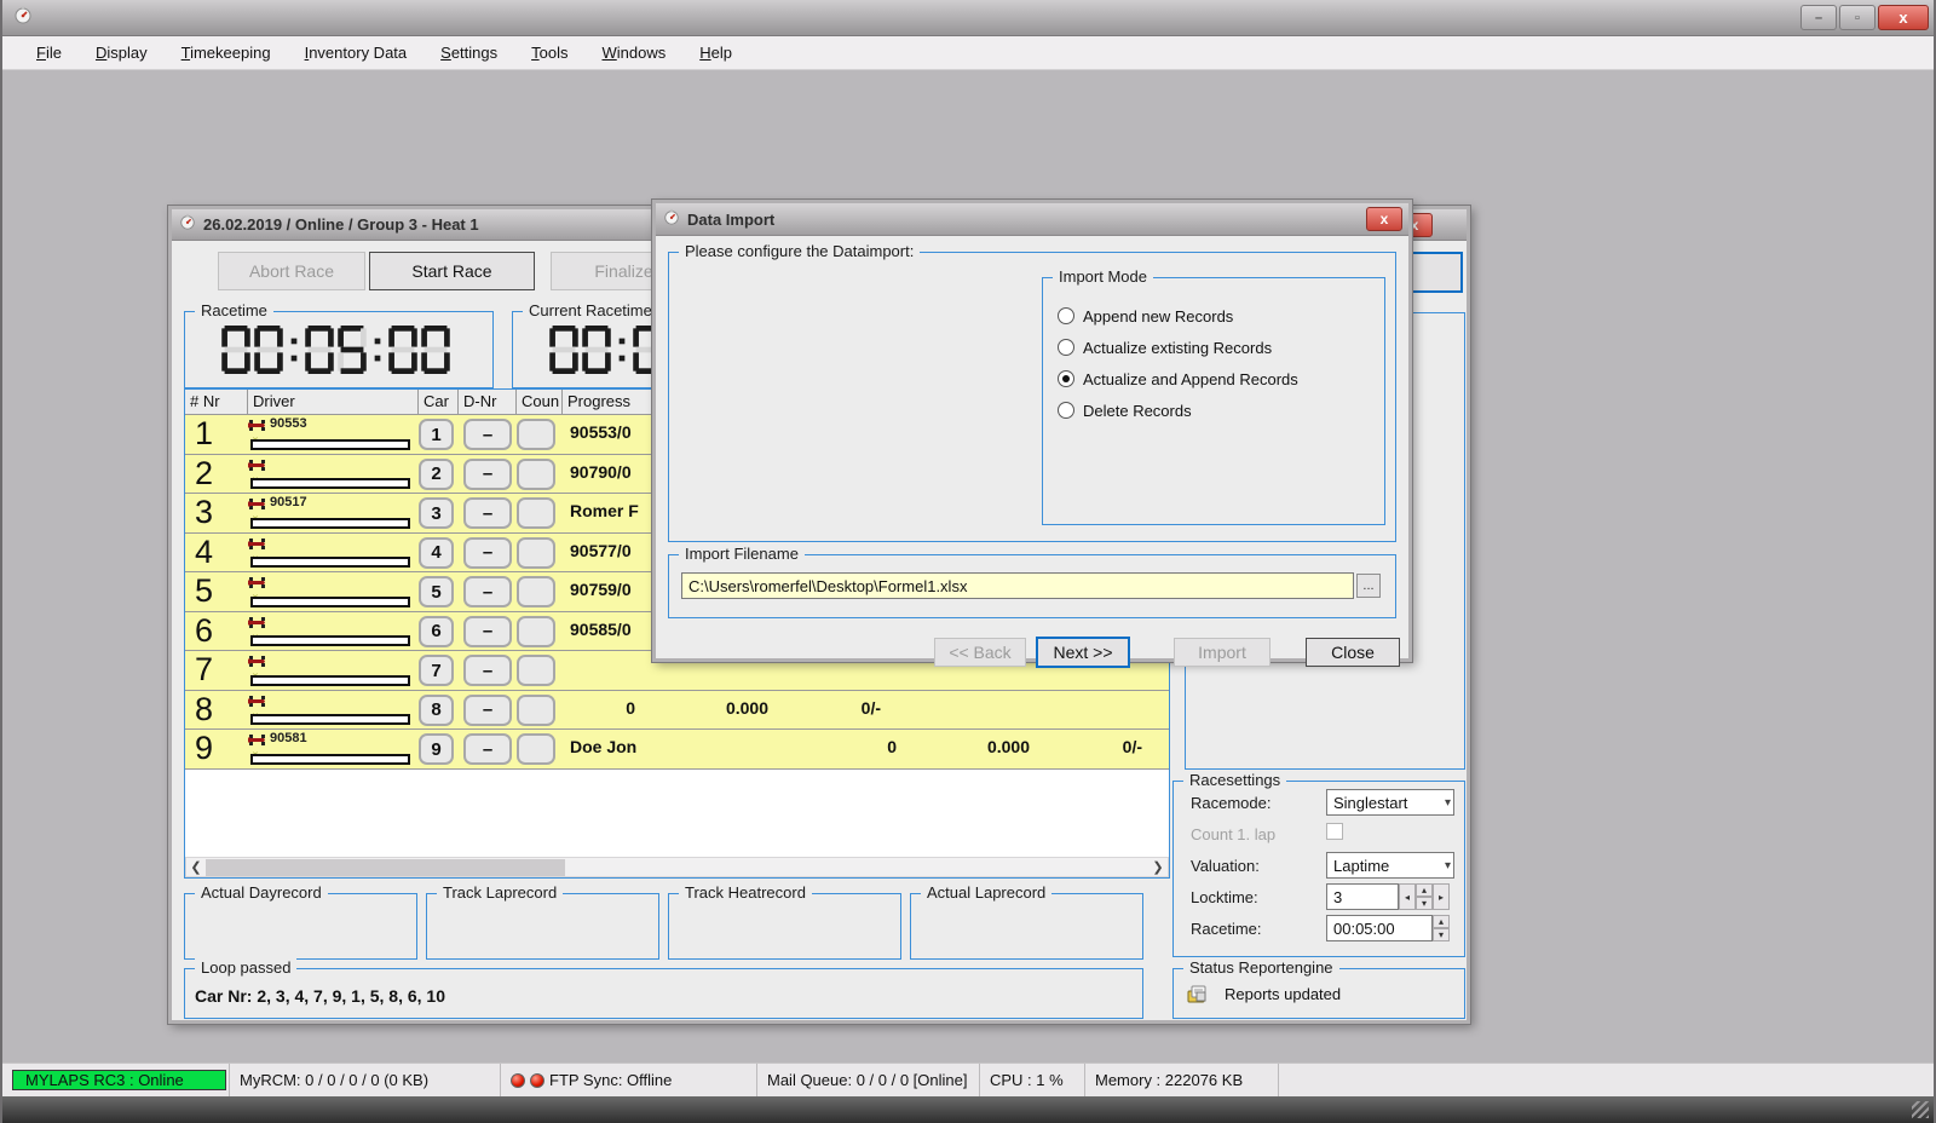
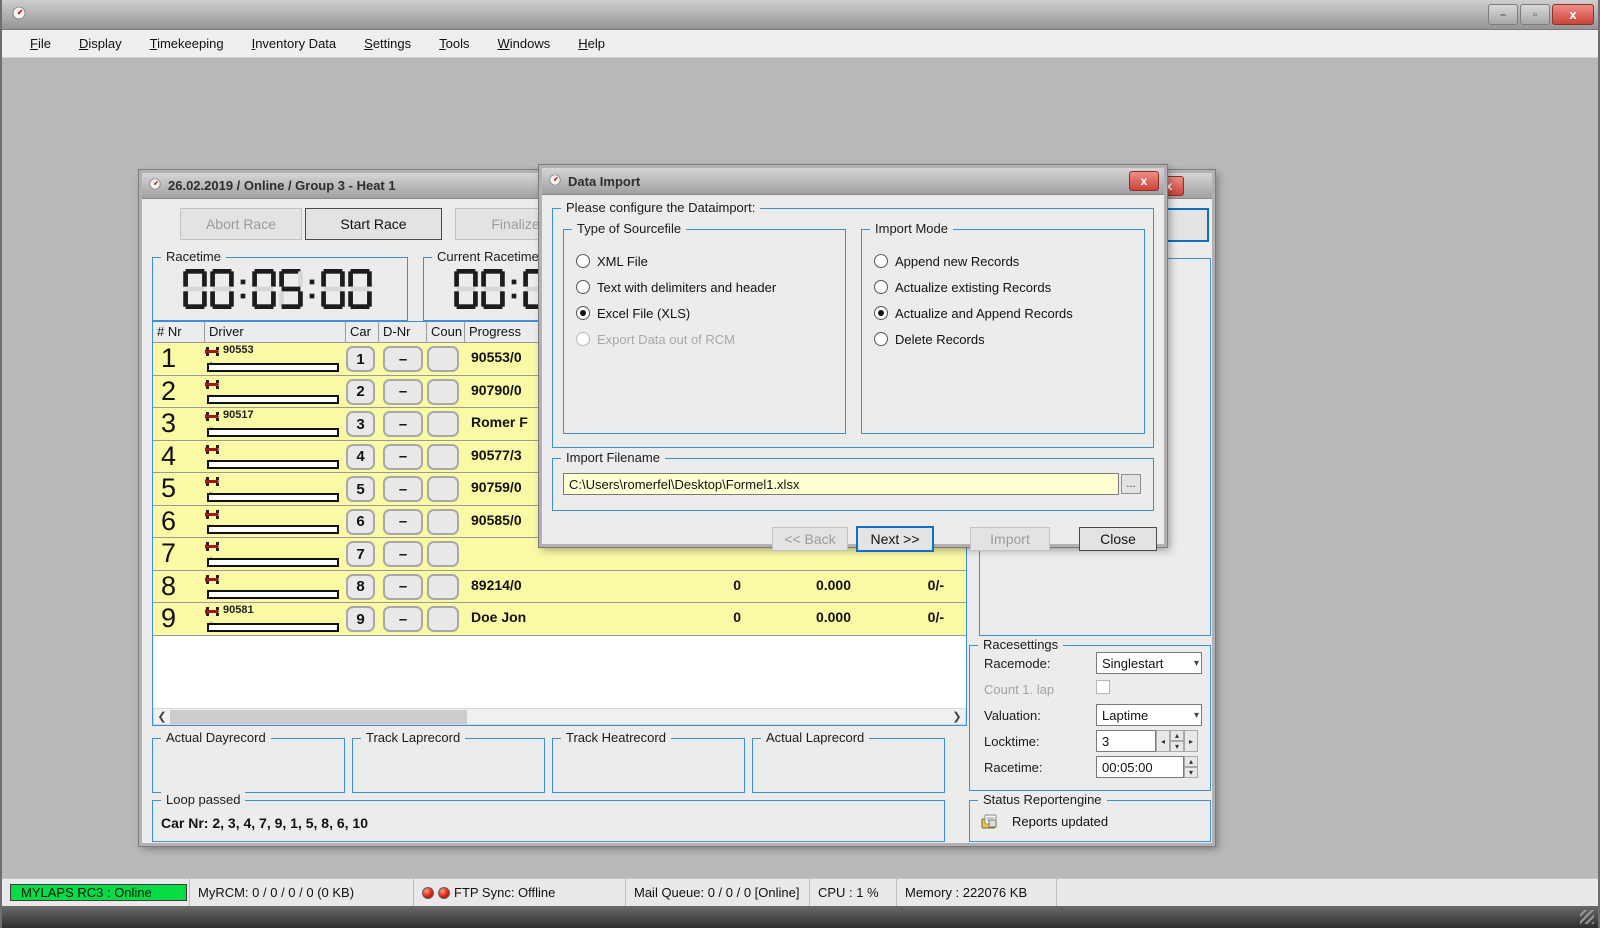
  –
  ▫
  x
  File
  Display
  Timekeeping
  Inventory Data
  Settings
  Tools
  Windows
  Help
  26.02.2019 / Online / Group 3 - Heat 1
  x
  Abort Race
  Start Race
  Finalize
  Racetime
  Current Racetime
  # Nr
  Driver
  Car
  D-Nr
  Coun
  Progress
  1
  90553
  1
  –
  90553/0
  2
  2
  –
  90790/0
  3
  90517
  3
  –
  Romer F
  4
  4
  –
- 90577/0
+ 90577/3
  5
  5
  –
  90759/0
  6
  6
  –
  90585/0
  7
  7
  –
  8
  8
  –
+ 89214/0
  0
  0.000
  0/-
  9
  90581
  9
  –
  Doe Jon
  0
  0.000
  0/-
  ❮
  ❯
  Actual Dayrecord
  Track Laprecord
  Track Heatrecord
  Actual Laprecord
  Loop passed
  Car Nr: 2, 3, 4, 7, 9, 1, 5, 8, 6, 10
  Racesettings
  Racemode:
  Singlestart
  ▾
  Count 1. lap
  Valuation:
  Laptime
  ▾
  Locktime:
  3
  ◂
  ▴
  ▾
  ▸
  Racetime:
  00:05:00
  ▴
  ▾
  Status Reportengine
  Reports updated
  Data Import
  x
  Please configure the Dataimport:
+ Type of Sourcefile
+ XML File
+ Text with delimiters and header
+ Excel File (XLS)
+ Export Data out of RCM
  Import Mode
  Append new Records
  Actualize extisting Records
  Actualize and Append Records
  Delete Records
  Import Filename
  C:\Users\romerfel\Desktop\Formel1.xlsx
  ...
  << Back
  Next >>
  Import
  Close
  MYLAPS RC3 : Online
  MyRCM: 0 / 0 / 0 / 0 (0 KB)
  FTP Sync: Offline
  Mail Queue: 0 / 0 / 0 [Online]
  CPU : 1 %
  Memory : 222076 KB
